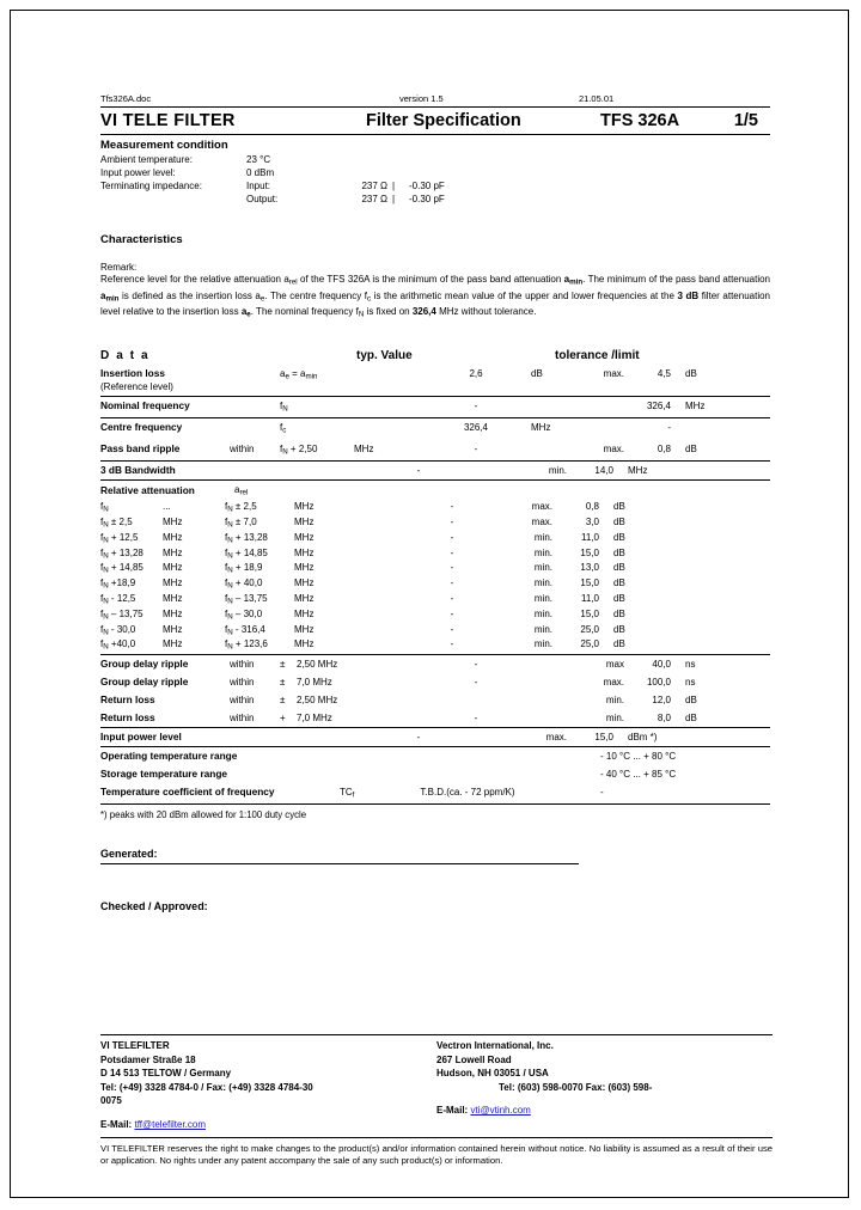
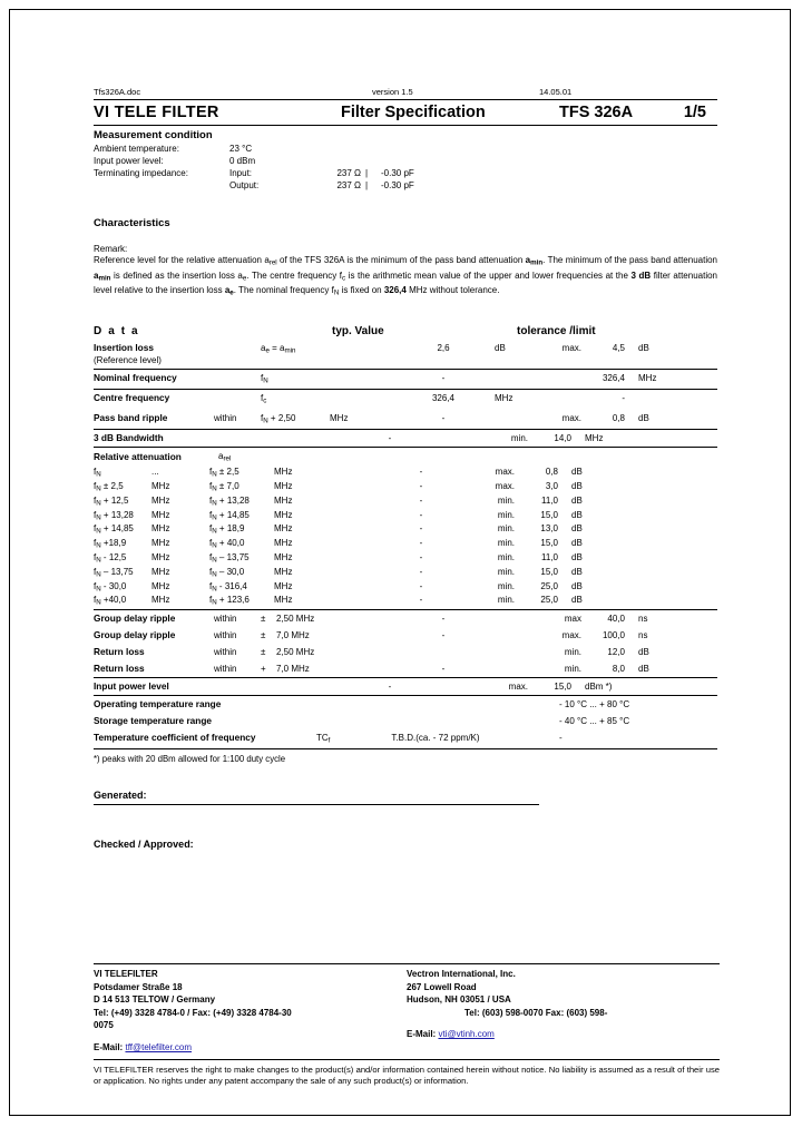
  Tfs326A.doc
  version 1.5
- 21.05.01
+ 14.05.01
  VI TELE FILTER
  Filter Specification
  TFS 326A
  1/5
  Measurement condition
  Ambient temperature:
  23 °C
  Input power level:
  0 dBm
  Terminating impedance:
  Input:
  237 Ω
  |
  -0.30 pF
  Output:
  237 Ω
  |
  -0.30 pF
  Characteristics
  Remark:
  Reference level for the relative attenuation a of the TFS 326A is the minimum of the pass band attenuation a . The minimum of the pass band attenuation a is defined as the insertion loss a . The centre frequency f is the arithmetic mean value of the upper and lower frequencies at the 3 dB filter attenuation level relative to the insertion loss a . The nominal frequency f is fixed on 326,4 MHz without tolerance.
  D a t a
  typ. Value
  tolerance /limit
  Insertion loss
  (Reference level)
  2,6
  dB
  max.
  4,5
  dB
  Nominal frequency
  -
  326,4
  MHz
  Centre frequency
  326,4
  MHz
  -
  Pass band ripple
  within
  f + 2,50
  MHz
  -
  max.
  0,8
  dB
  3 dB Bandwidth
  -
  min.
  14,0
  MHz
  Relative attenuation
  ...
  f ± 2,5
  MHz
  -
  max.
  0,8
  dB
  f ± 2,5
  MHz
  f ± 7,0
  MHz
  -
  max.
  3,0
  dB
  f + 12,5
  MHz
  f + 13,28
  MHz
  -
  min.
  11,0
  dB
  f + 13,28
  MHz
  f + 14,85
  MHz
  -
  min.
  15,0
  dB
  f + 14,85
  MHz
  f + 18,9
  MHz
  -
  min.
  13,0
  dB
  f +18,9
  MHz
  f + 40,0
  MHz
  -
  min.
  15,0
  dB
  f - 12,5
  MHz
  f – 13,75
  MHz
  -
  min.
  11,0
  dB
  f – 13,75
  MHz
  f – 30,0
  MHz
  -
  min.
  15,0
  dB
  f - 30,0
  MHz
  f - 316,4
  MHz
  -
  min.
  25,0
  dB
  f +40,0
  MHz
  f + 123,6
  MHz
  -
  min.
  25,0
  dB
  Group delay ripple
  within
  ±
  2,50 MHz
  -
  max
  40,0
  ns
  Group delay ripple
  within
  ±
  7,0 MHz
  -
  max.
  100,0
  ns
  Return loss
  within
  ±
  2,50 MHz
  min.
  12,0
  dB
  Return loss
  within
  +
  7,0 MHz
  -
  min.
  8,0
  dB
  Input power level
  -
  max.
  15,0
  dBm *)
  Operating temperature range
  - 10 °C ... + 80 °C
  Storage temperature range
  - 40 °C ... + 85 °C
  Temperature coefficient of frequency
  T.B.D.(ca. - 72 ppm/K)
  -
  *) peaks with 20 dBm allowed for 1:100 duty cycle
  Generated:
  Checked / Approved:
  VI TELEFILTER
  Potsdamer Straße 18
  D 14 513 TELTOW / Germany
  Tel: (+49) 3328 4784-0 / Fax: (+49) 3328 4784-30
  0075
  E-Mail: tff@telefilter.com
  Vectron International, Inc.
  267 Lowell Road
  Hudson, NH 03051 / USA
  Tel: (603) 598-0070 Fax: (603) 598-
  E-Mail: vti@vtinh.com
  VI TELEFILTER reserves the right to make changes to the product(s) and/or information contained herein without notice. No liability is assumed as a result of their use or application. No rights under any patent accompany the sale of any such product(s) or information.
